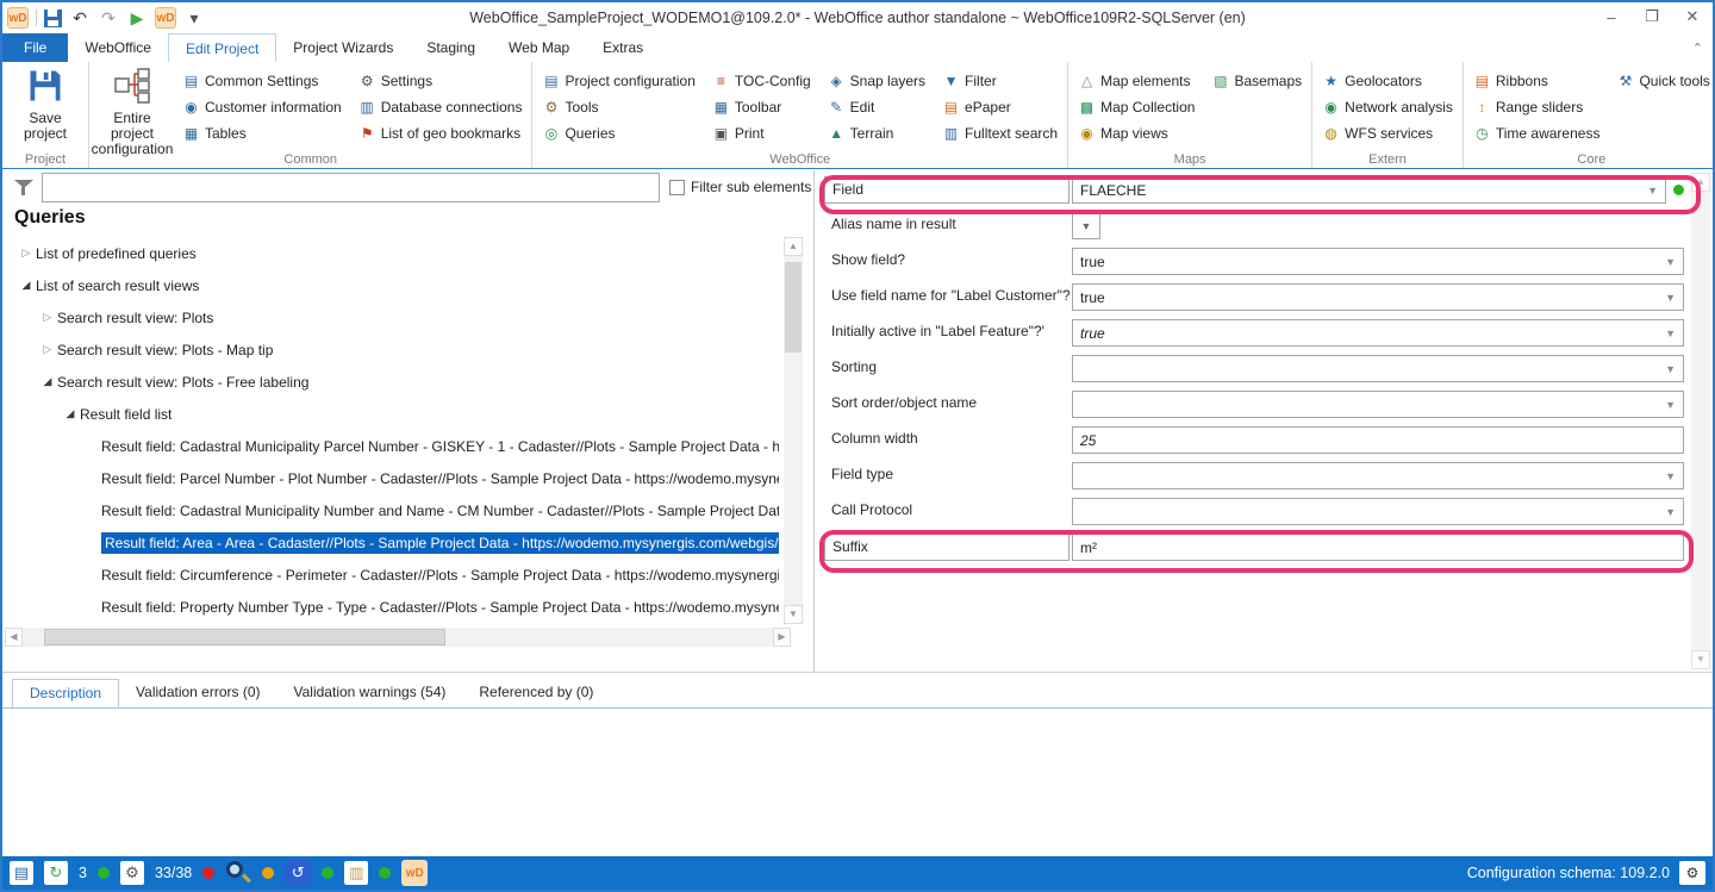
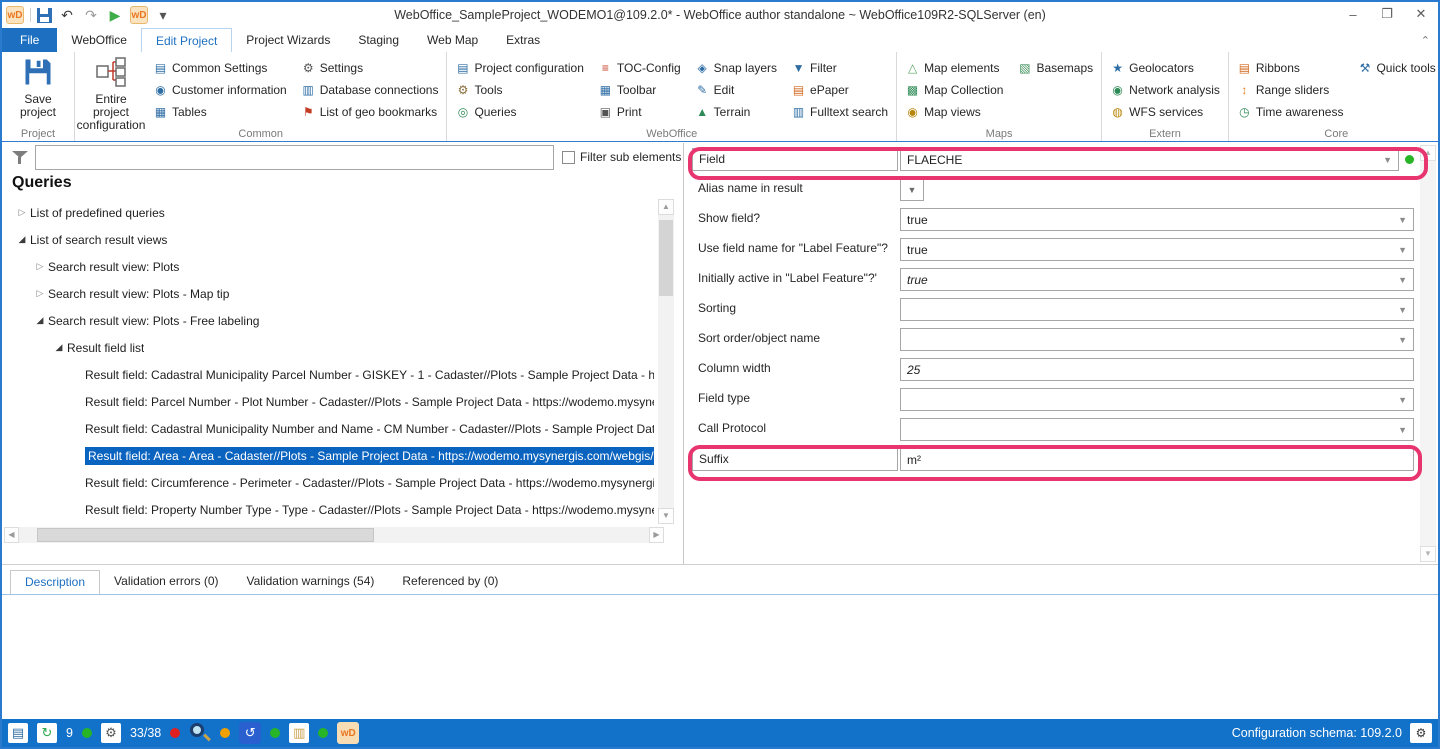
  wD
  ↶
  ↷
  ▶
  wD
  ▾
  WebOffice_SampleProject_WODEMO1@109.2.0* - WebOffice author standalone ~ WebOffice109R2-SQLServer (en)
  –
  ❐
  ✕
  File
  WebOffice
  Edit Project
  Project Wizards
  Staging
  Web Map
  Extras
  ⌃
  Save project
  Project
  Entire project configuration
  ▤
  Common Settings
  ◉
  Customer information
  ▦
  Tables
  ⚙
  Settings
  ▥
  Database connections
  ⚑
  List of geo bookmarks
  Common
  ▤
  Project configuration
  ⚙
  Tools
  ◎
  Queries
  ≡
  TOC-Config
  ▦
  Toolbar
  ▣
  Print
  ◈
  Snap layers
  ✎
  Edit
  ▲
  Terrain
  ▼
  Filter
  ▤
  ePaper
  ▥
  Fulltext search
  WebOffice
  △
  Map elements
  ▩
  Map Collection
  ◉
  Map views
  ▧
  Basemaps
  Maps
  ★
  Geolocators
  ◉
  Network analysis
  ◍
  WFS services
  Extern
  ▤
  Ribbons
  ↕
  Range sliders
  ◷
  Time awareness
  ⚒
  Quick tools
  Core
  Filter sub elements
  Queries
  ▷
  List of predefined queries
  ◢
  List of search result views
  ▷
  Search result view: Plots
  ▷
  Search result view: Plots - Map tip
  ◢
  Search result view: Plots - Free labeling
  ◢
  Result field list
  Result field: Cadastral Municipality Parcel Number - GISKEY - 1 - Cadaster//Plots - Sample Project Data - h
  Result field: Parcel Number - Plot Number - Cadaster//Plots - Sample Project Data - https://wodemo.mysyn
  Result field: Cadastral Municipality Number and Name - CM Number - Cadaster//Plots - Sample Project Dat
  Result field: Area - Area - Cadaster//Plots - Sample Project Data - https://wodemo.mysynergis.com/webgis/
  Result field: Circumference - Perimeter - Cadaster//Plots - Sample Project Data - https://wodemo.mysynergi
  Result field: Property Number Type - Type - Cadaster//Plots - Sample Project Data - https://wodemo.mysyn
  ▲
  ▼
  ◀
  ▶
  Field
  FLAECHE
  ▼
  Alias name in result
  ▼
  Show field?
  true
  ▼
- Use field name for "Label Customer"?
+ Use field name for "Label Feature"?
  true
  ▼
  Initially active in "Label Feature"?'
  true
  ▼
  Sorting
  ▼
  Sort order/object name
  ▼
  Column width
  25
  Field type
  ▼
  Call Protocol
  ▼
  Suffix
  m²
  ▲
  ▼
  Description
  Validation errors (0)
  Validation warnings (54)
  Referenced by (0)
  ▤
  ↻
- 3
+ 9
  ⚙
  33/38
  ↺
  ▥
  wD
  Configuration schema: 109.2.0
  ⚙
